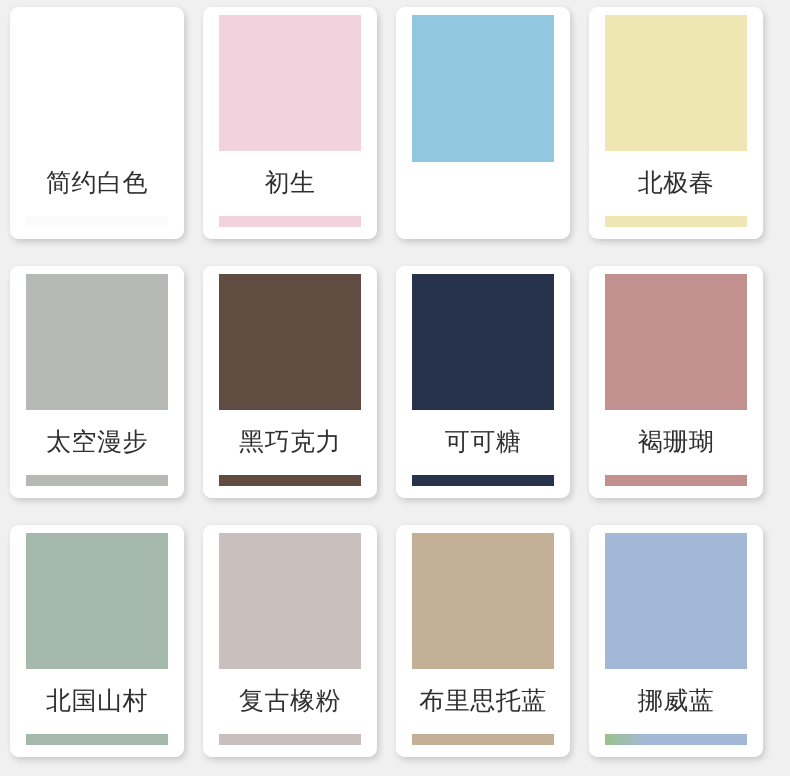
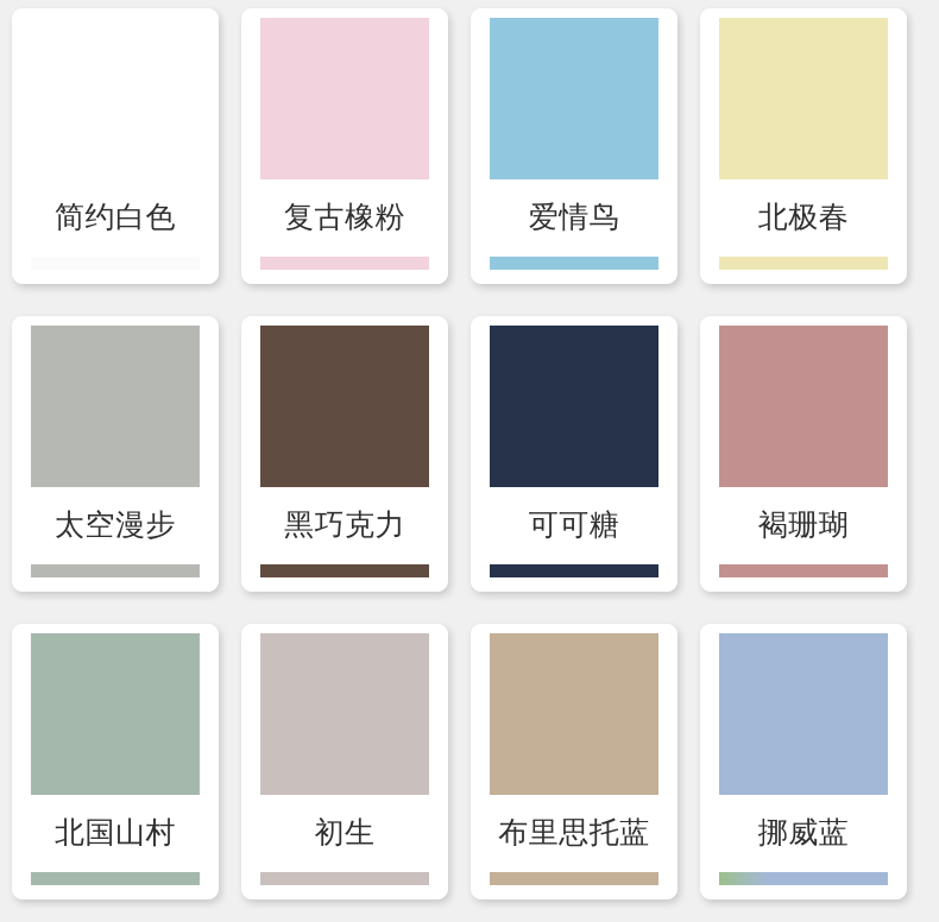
  简约白色
- 初生
+ 复古橡粉
+ 爱情鸟
  北极春
  太空漫步
  黑巧克力
  可可糖
  褐珊瑚
  北国山村
- 复古橡粉
+ 初生
  布里思托蓝
  挪威蓝
